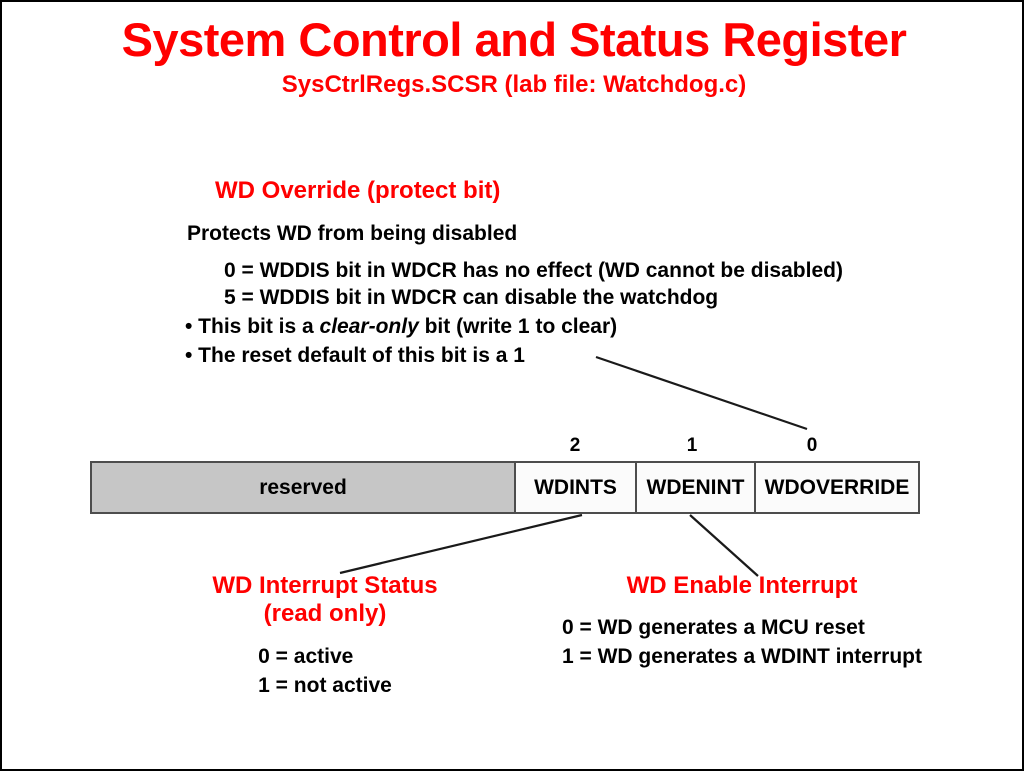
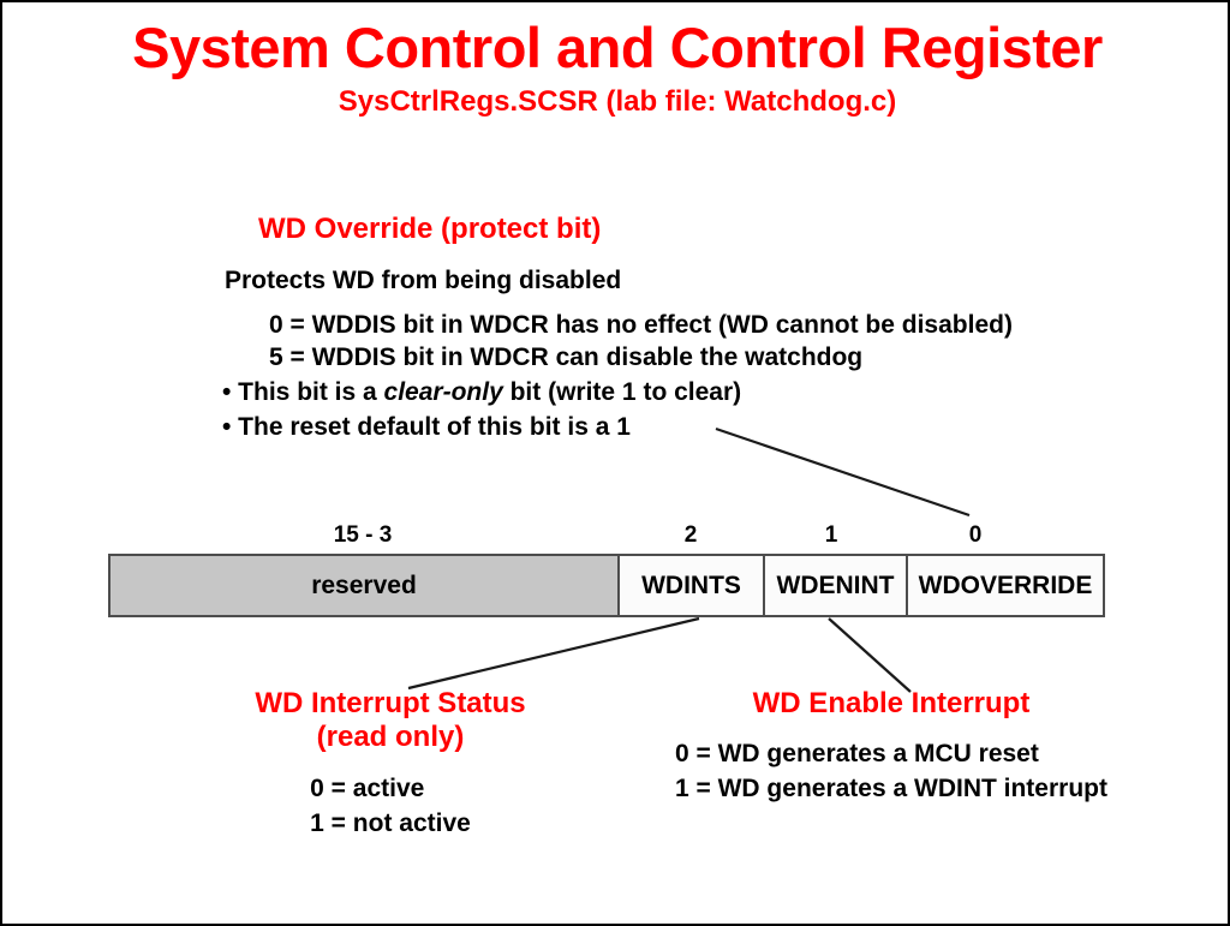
- System Control and Status Register
+ System Control and Control Register
  SysCtrlRegs.SCSR (lab file: Watchdog.c)
  WD Override (protect bit)
  Protects WD from being disabled
  0 = WDDIS bit in WDCR has no effect (WD cannot be disabled)
  5 = WDDIS bit in WDCR can disable the watchdog
  • This bit is a clear-only bit (write 1 to clear)
  • The reset default of this bit is a 1
+ 15 - 3
  2
  1
  0
  reserved
  WDINTS
  WDENINT
  WDOVERRIDE
  WD Interrupt Status
  (read only)
  0 = active
  1 = not active
  WD Enable Interrupt
  0 = WD generates a MCU reset
  1 = WD generates a WDINT interrupt
